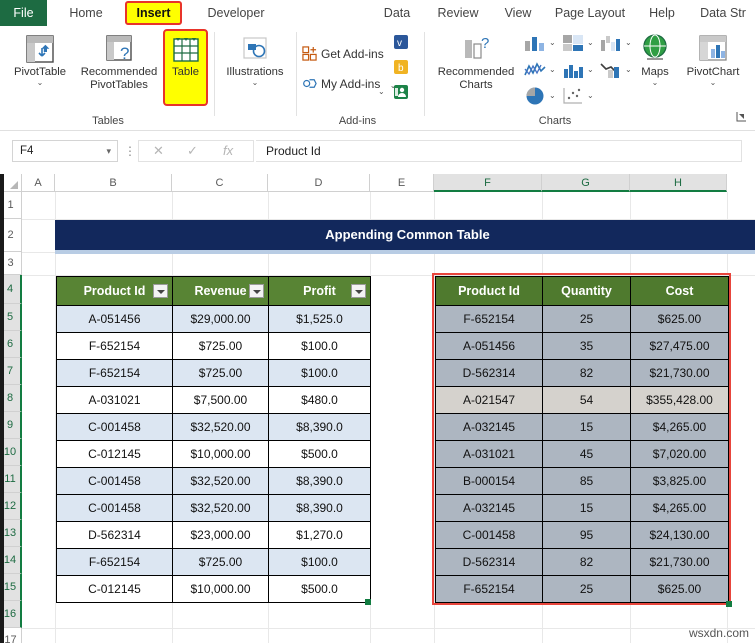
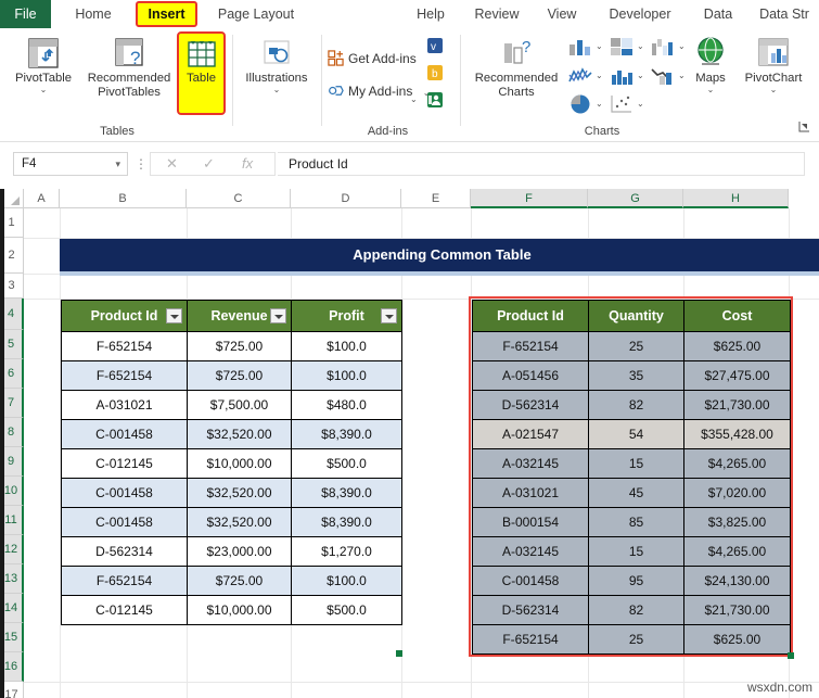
  File
  Home
  Insert
- Developer
+ Page Layout
- Data
+ Help
  Review
  View
- Page Layout
+ Developer
- Help
+ Data
  Data Str
  PivotTable
  ⌄
  ?
  Recommended
  PivotTables
  Table
  Tables
  Illustrations
  ⌄
  Get Add-ins
  My Add-ins ⌄
  v
  b
  ⌄
  Add-ins
  ?
  Recommended
  Charts
  ⌄
  ⌄
  ⌄
  ⌄
  ⌄
  ⌄
  ⌄
  ⌄
  Maps
  ⌄
  PivotChart
  ⌄
  Charts
  F4
  ▾
  ⋮
  ✕
  ✓
  fx
  Product Id
  A
  B
  C
  D
  E
  F
  G
  H
  1
  2
  3
  4
  5
  6
  7
  8
  9
  10
  11
  12
  13
  14
  15
  16
  17
  Appending Common Table
  Product Id	Revenue	Profit
- A-051456	$29,000.00	$1,525.0
  F-652154	$725.00	$100.0
  F-652154	$725.00	$100.0
  A-031021	$7,500.00	$480.0
  C-001458	$32,520.00	$8,390.0
  C-012145	$10,000.00	$500.0
  C-001458	$32,520.00	$8,390.0
  C-001458	$32,520.00	$8,390.0
  D-562314	$23,000.00	$1,270.0
  F-652154	$725.00	$100.0
  C-012145	$10,000.00	$500.0
  Product Id	Quantity	Cost
  F-652154	25	$625.00
  A-051456	35	$27,475.00
  D-562314	82	$21,730.00
  A-021547	54	$355,428.00
  A-032145	15	$4,265.00
  A-031021	45	$7,020.00
  B-000154	85	$3,825.00
  A-032145	15	$4,265.00
  C-001458	95	$24,130.00
  D-562314	82	$21,730.00
  F-652154	25	$625.00
  wsxdn.com
